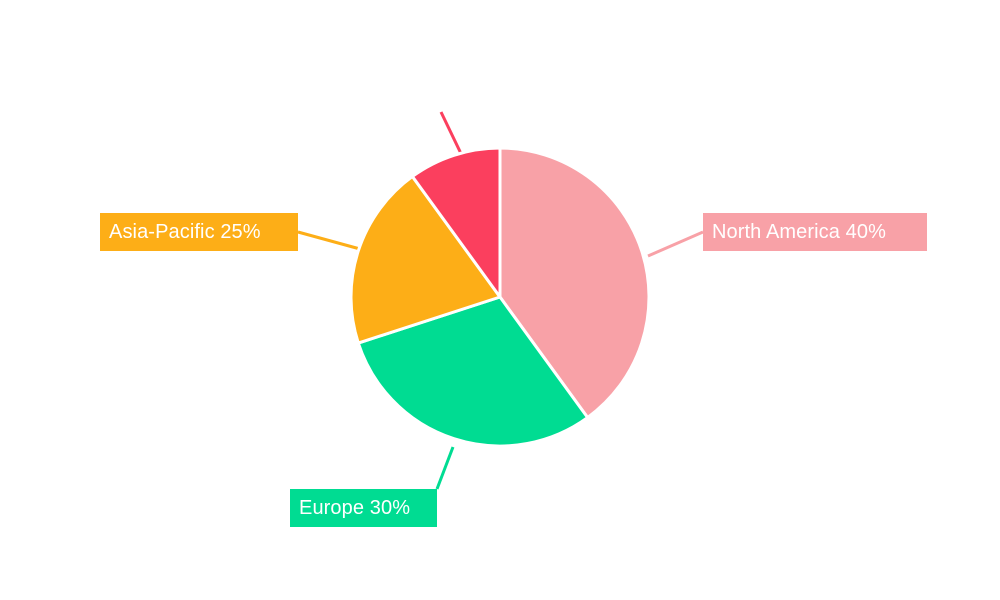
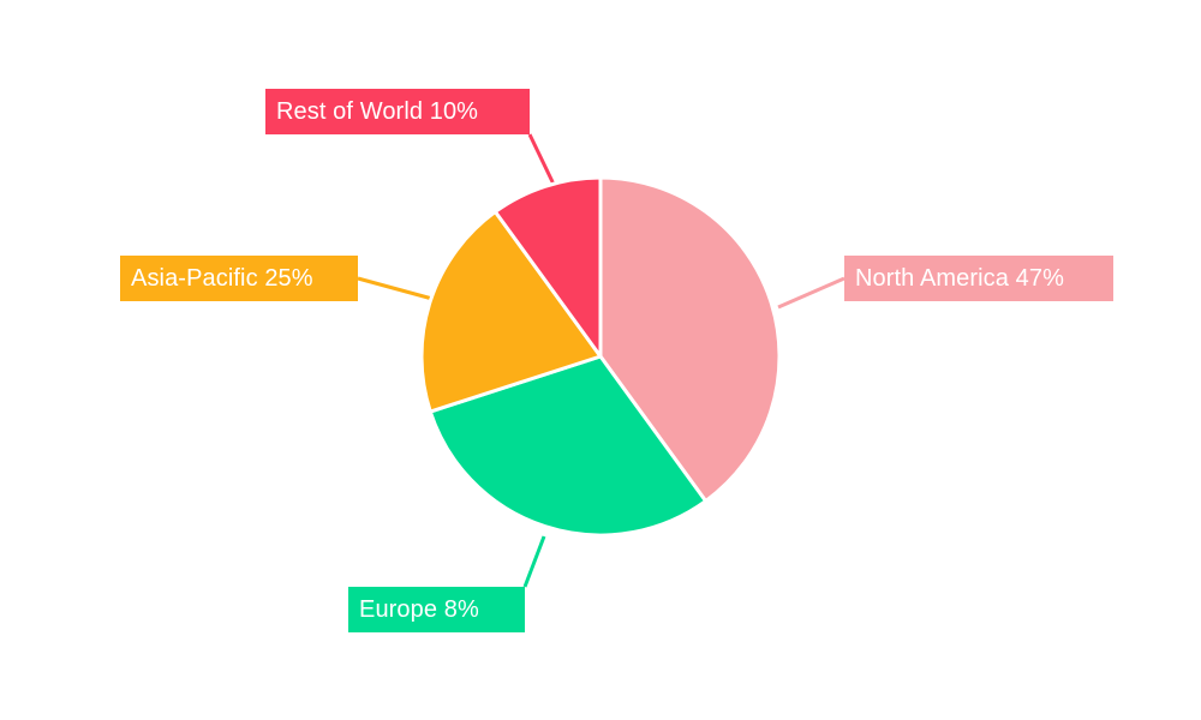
- North America 40%
+ North America 47%
- Europe 30%
+ Europe 8%
  Asia-Pacific 25%
+ Rest of World 10%
